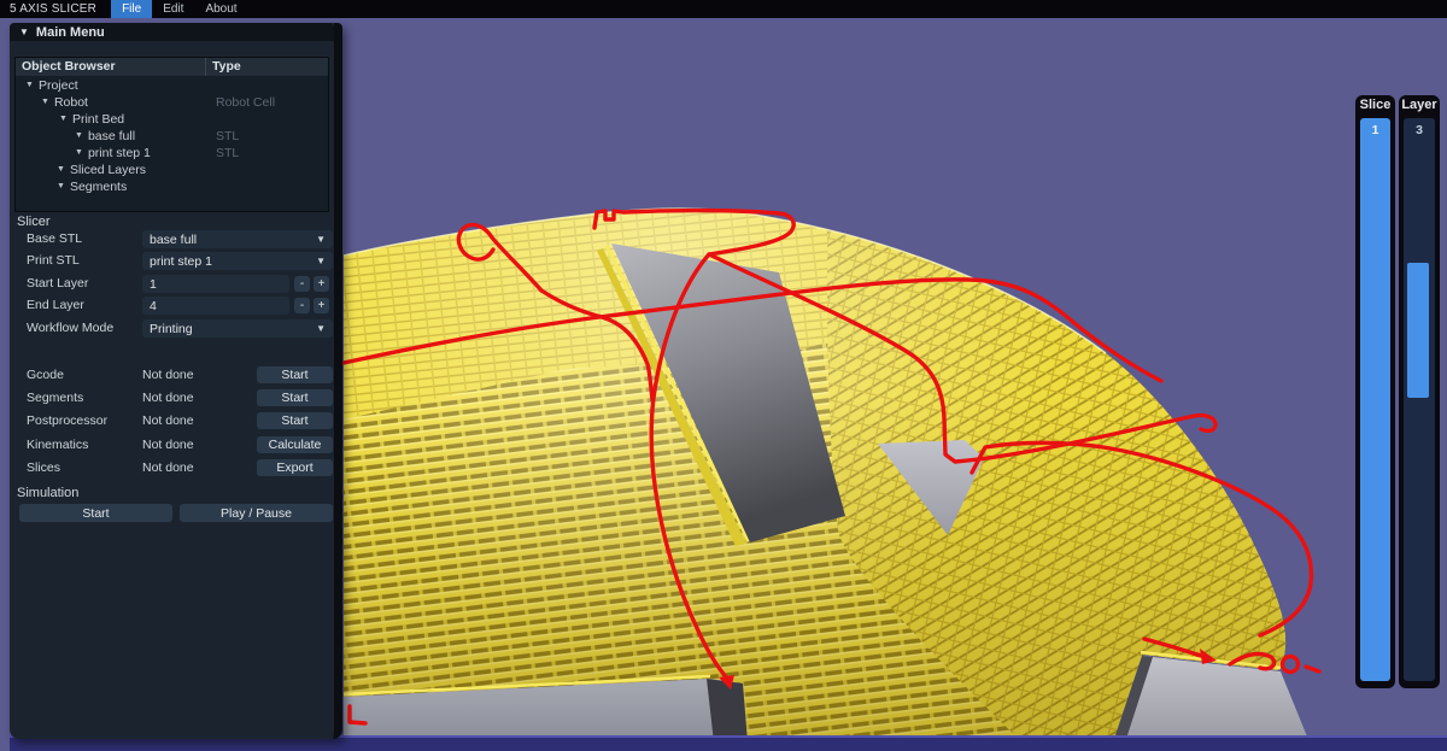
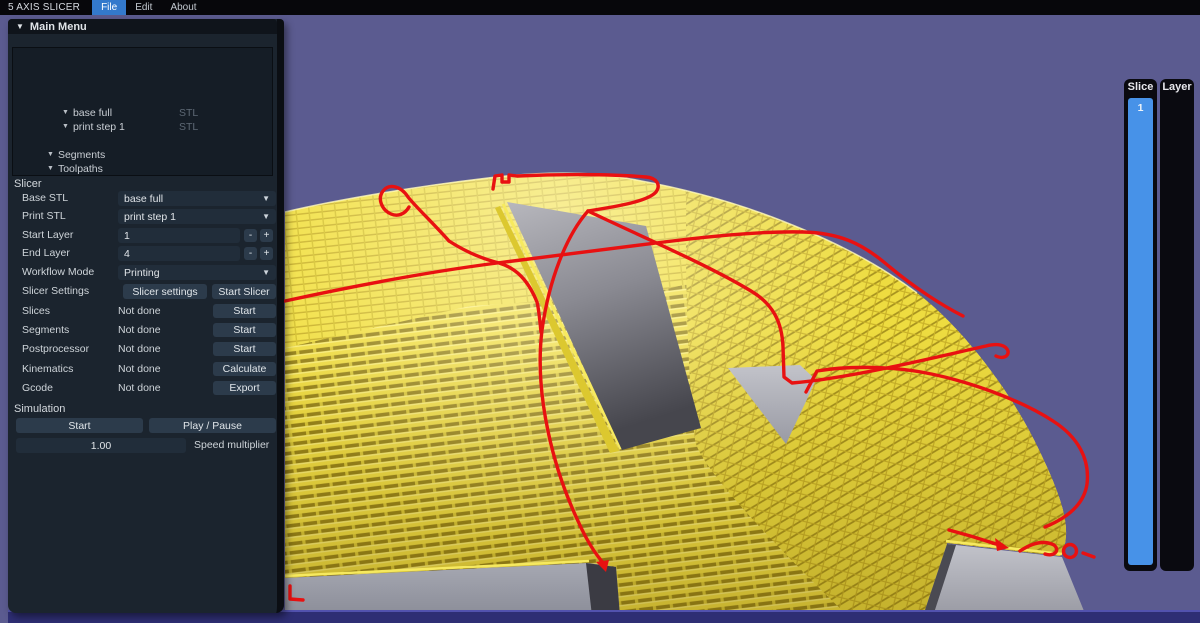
  5 AXIS SLICER
  File
  Edit
  About
  ▼
  Main Menu
- Object Browser
- Type
- Project
- Robot
- Robot Cell
- Print Bed
  base full
  STL
  print step 1
  STL
- Sliced Layers
  Segments
+ Toolpaths
  Slicer
  Base STL
  base full
  ▼
  Print STL
  print step 1
  ▼
  Start Layer
  1
  -
  +
  End Layer
  4
  -
  +
  Workflow Mode
  Printing
  ▼
+ Slicer Settings
+ Slicer settings
+ Start Slicer
- Gcode
+ Slices
  Not done
  Start
  Segments
  Not done
  Start
  Postprocessor
  Not done
  Start
  Kinematics
  Not done
  Calculate
- Slices
+ Gcode
  Not done
  Export
  Simulation
  Start
  Play / Pause
+ 1.00
+ Speed multiplier
  Slice
  1
  Layer
- 3
